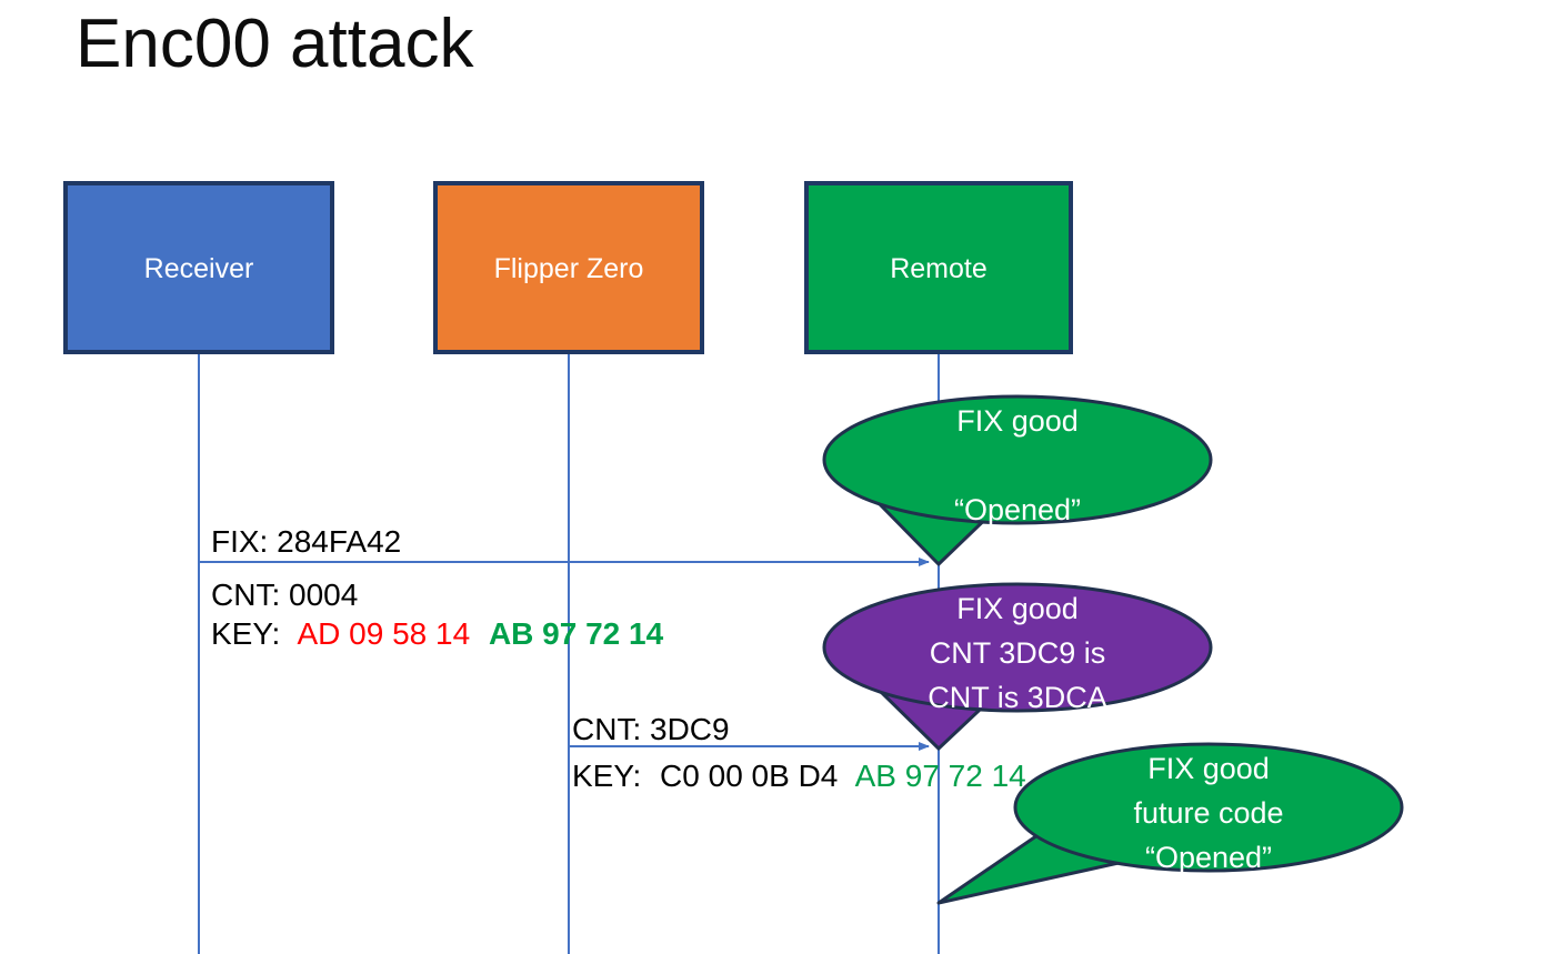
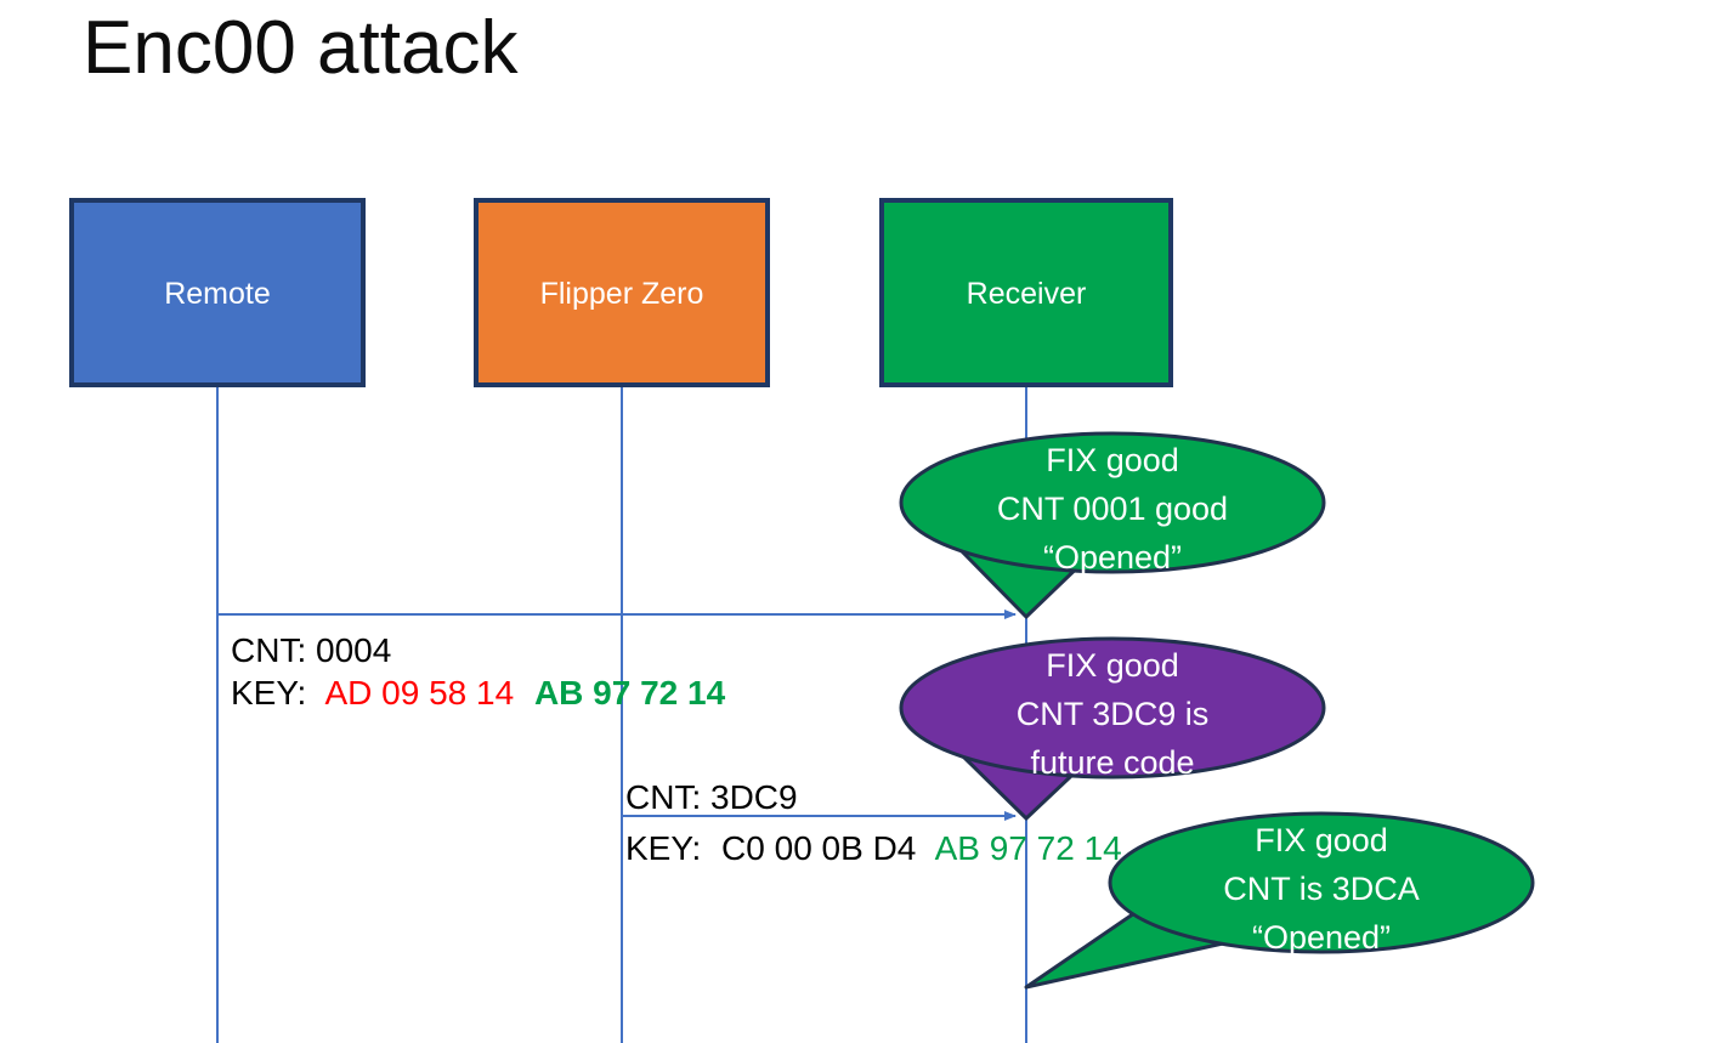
  Enc00 attack
- Receiver
+ Remote
  Flipper Zero
- Remote
+ Receiver
- FIX: 284FA42
  CNT: 0004
  KEY: AD 09 58 14 AB 97 72 14
  CNT: 3DC9
  KEY: C0 00 0B D4 AB 97 72 14
  FIX good
+ CNT 0001 good
  “Opened”
  FIX good
  CNT 3DC9 is
- CNT is 3DCA
+ future code
  FIX good
- future code
+ CNT is 3DCA
  “Opened”
